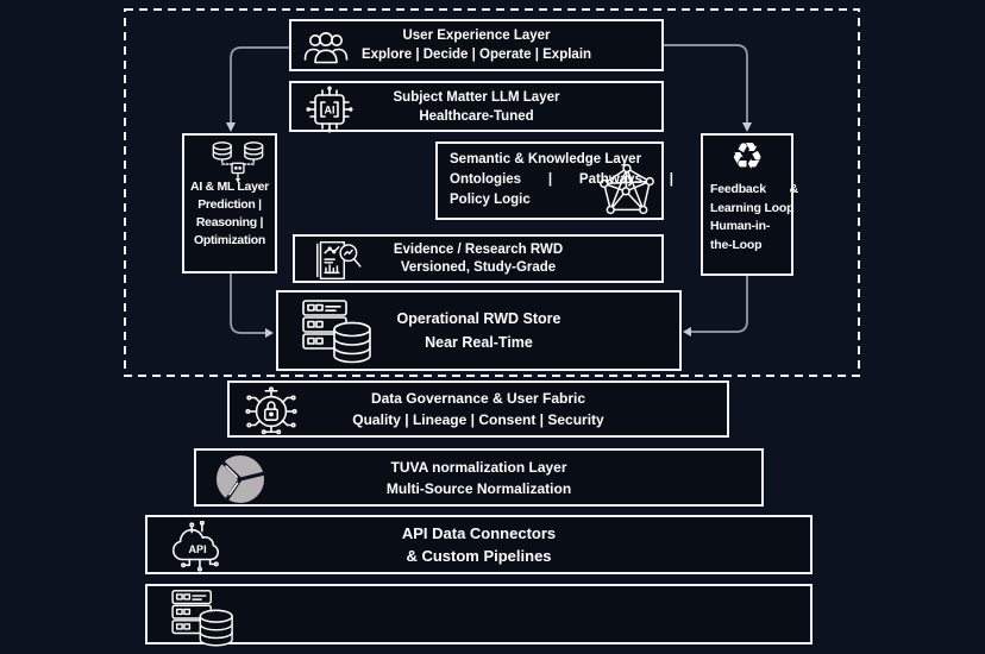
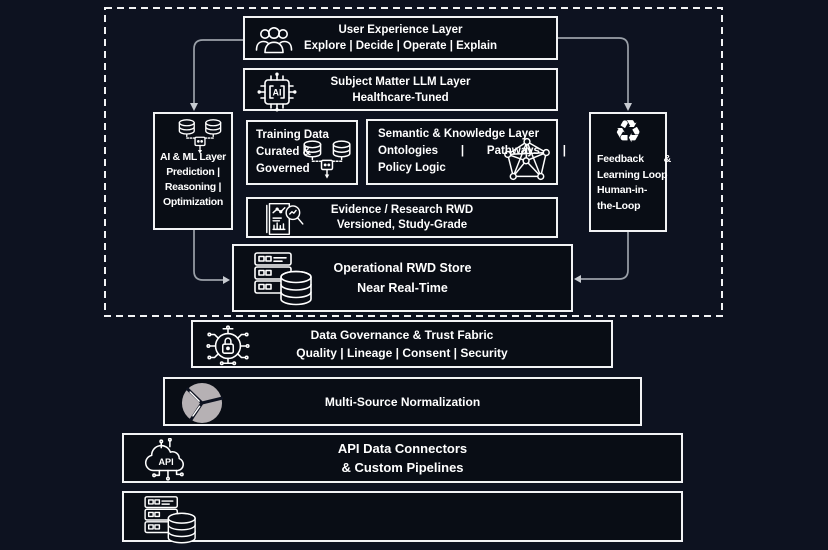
  User Experience Layer
  Explore | Decide | Operate | Explain
  AI
  Subject Matter LLM Layer
  Healthcare-Tuned
  AI & ML Layer
  Prediction |
  Reasoning |
  Optimization
+ Training Data
+ Curated &
+ Governed
  Semantic & Knowledge Layer
  Ontologies | Pathways |
  Policy Logic
  ♻
  Feedback &
  Learning Loop
  Human-in-
  the-Loop
  Evidence / Research RWD
  Versioned, Study-Grade
  Operational RWD Store
  Near Real-Time
- Data Governance & User Fabric
+ Data Governance & Trust Fabric
  Quality | Lineage | Consent | Security
- TUVA normalization Layer
  Multi-Source Normalization
  API
  API Data Connectors
  & Custom Pipelines
